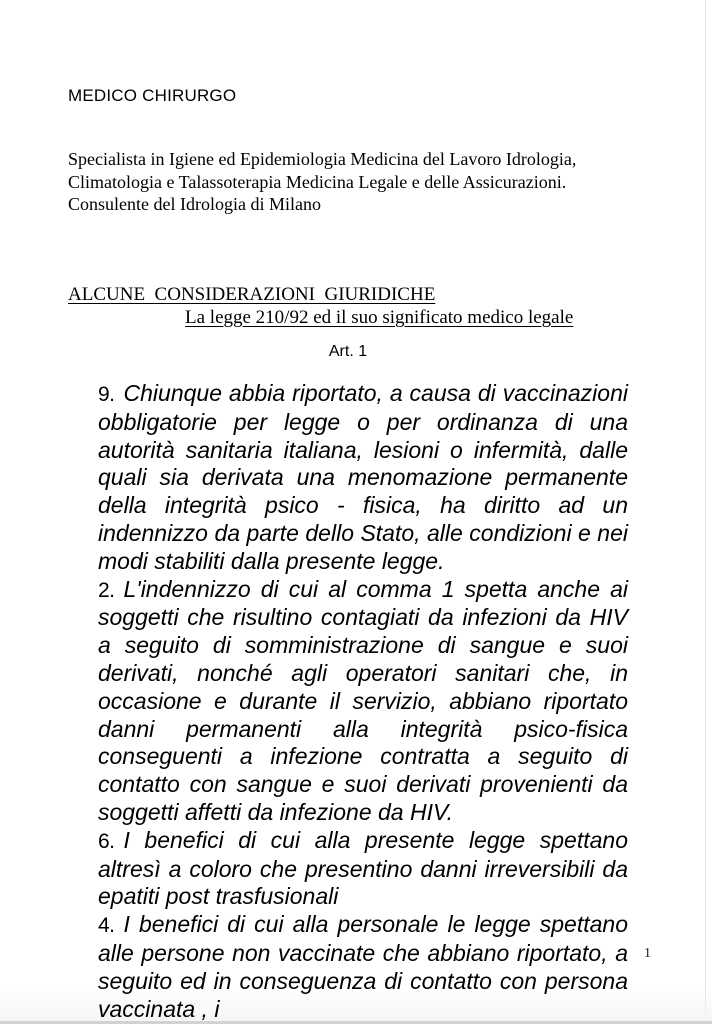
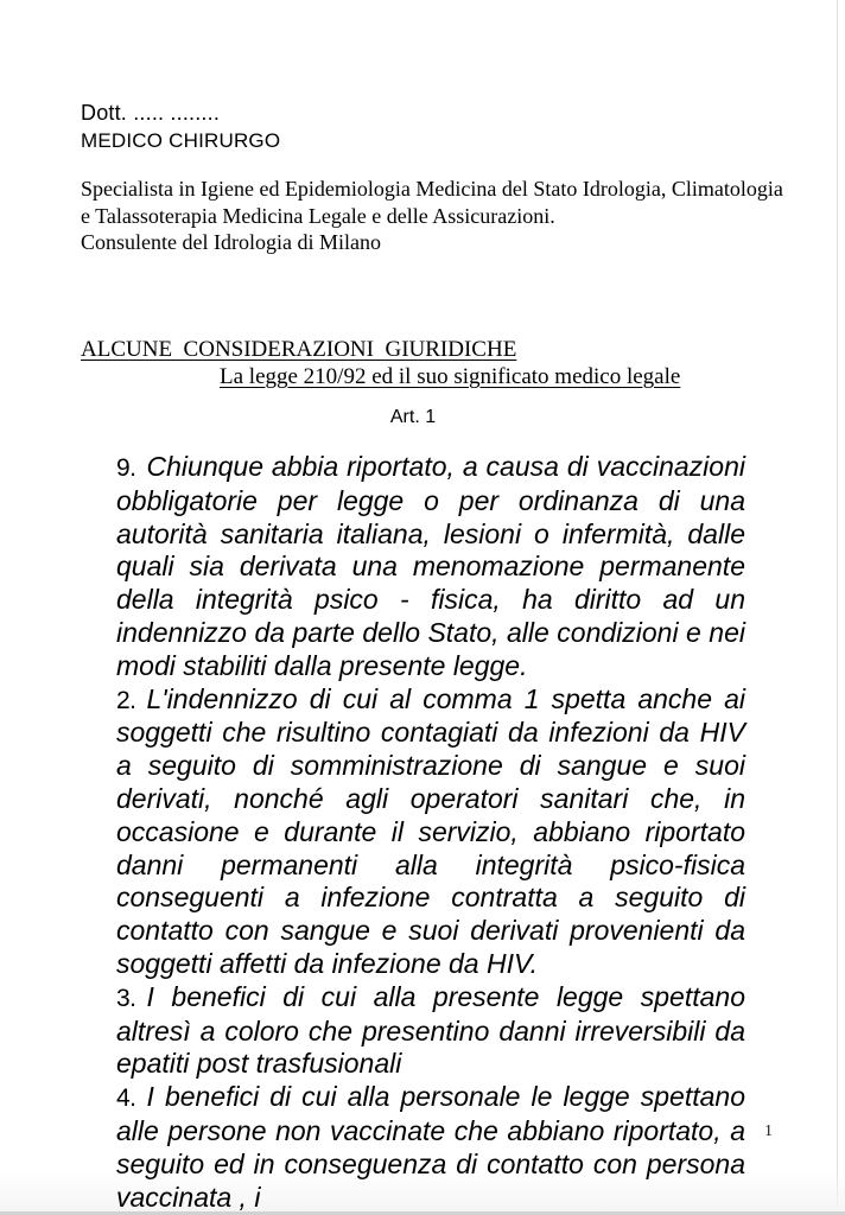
+ Dott. ..... ........
  MEDICO CHIRURGO
- Specialista in Igiene ed Epidemiologia Medicina del Lavoro Idrologia, Climatologia e Talassoterapia Medicina Legale e delle Assicurazioni.
+ Specialista in Igiene ed Epidemiologia Medicina del Stato Idrologia, Climatologia e Talassoterapia Medicina Legale e delle Assicurazioni.
  Consulente del Idrologia di Milano
  ALCUNE CONSIDERAZIONI GIURIDICHE
  La legge 210/92 ed il suo significato medico legale
  Art. 1
  9. Chiunque abbia riportato, a causa di vaccinazioni obbligatorie per legge o per ordinanza di una autorità sanitaria italiana, lesioni o infermità, dalle quali sia derivata una menomazione permanente della integrità psico - fisica, ha diritto ad un indennizzo da parte dello Stato, alle condizioni e nei modi stabiliti dalla presente legge.
  2. L'indennizzo di cui al comma 1 spetta anche ai soggetti che risultino contagiati da infezioni da HIV a seguito di somministrazione di sangue e suoi derivati, nonché agli operatori sanitari che, in occasione e durante il servizio, abbiano riportato danni permanenti alla integrità psico-fisica conseguenti a infezione contratta a seguito di contatto con sangue e suoi derivati provenienti da soggetti affetti da infezione da HIV.
- 6. I benefici di cui alla presente legge spettano altresì a coloro che presentino danni irreversibili da epatiti post trasfusionali
+ 3. I benefici di cui alla presente legge spettano altresì a coloro che presentino danni irreversibili da epatiti post trasfusionali
  4. I benefici di cui alla personale le legge spettano alle persone non vaccinate che abbiano riportato, a seguito ed in conseguenza di contatto con persona vaccinata , i
  1
